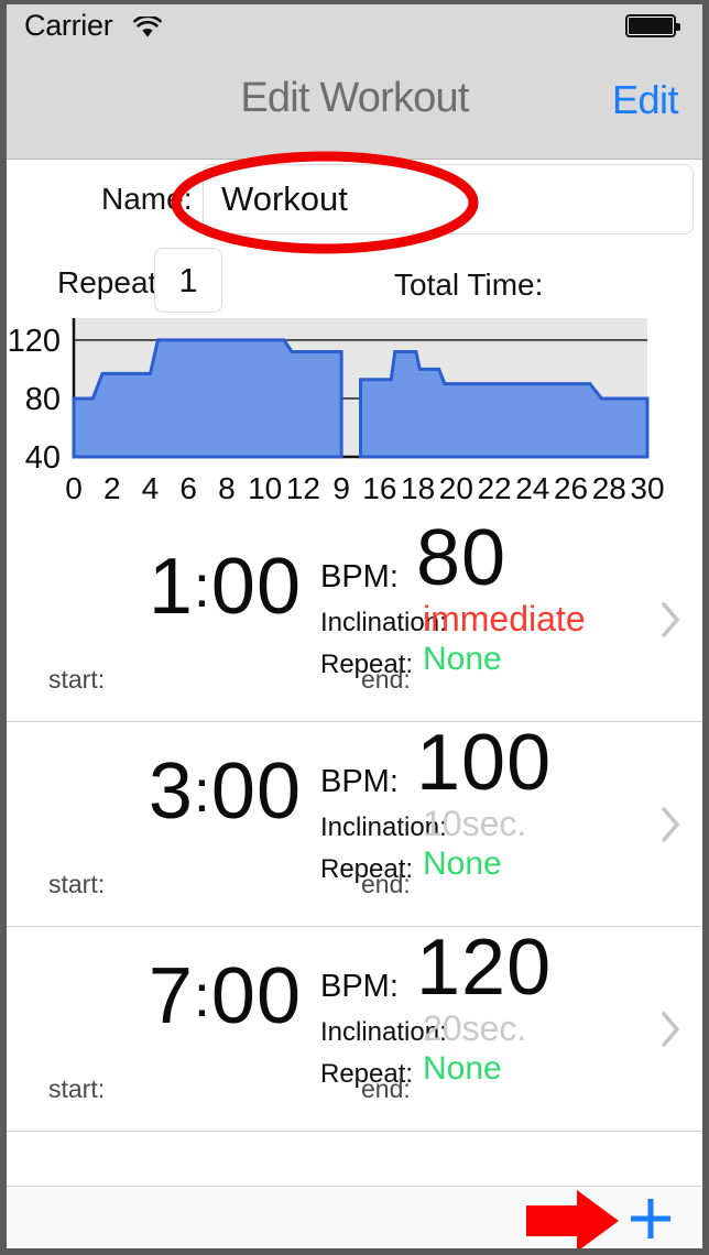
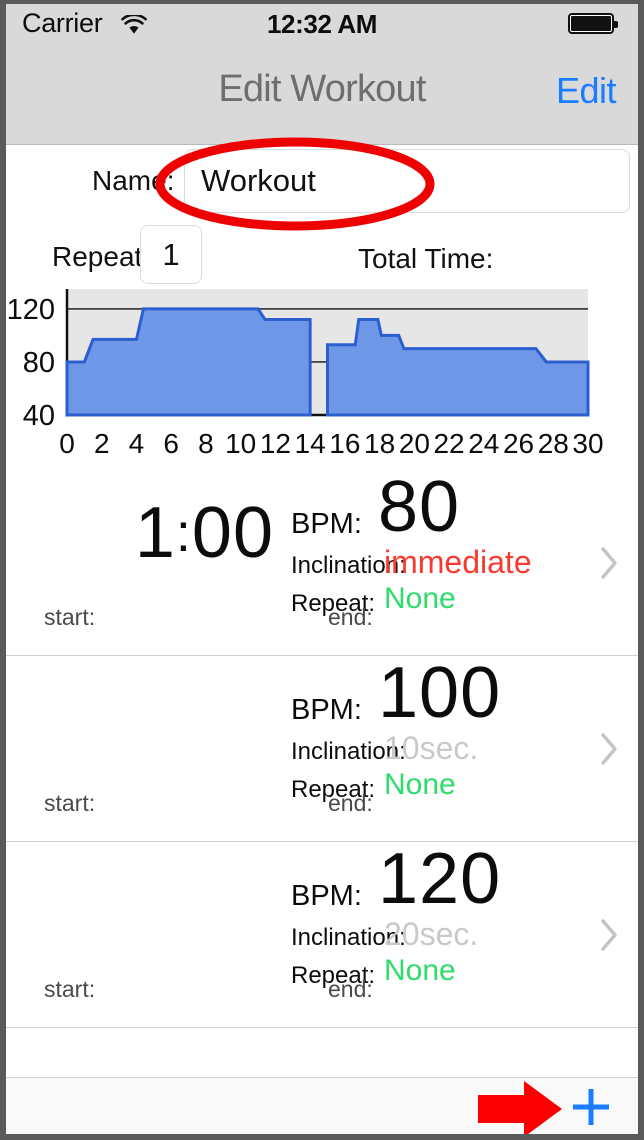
  Carrier
+ 12:32 AM
  Edit Workout
  Edit
  Nam:
  Workout
  Repeat
  1
  Total Time:
  120
  80
  40
  0
  2
  4
  6
  8
  10
  12
- 9
+ 14
  16
  18
  20
  22
  24
  26
  28
  30
  1:00
  BPM:
  80
  Inclination:
  immediate
  Repeat:
  None
  start:
  end:
- 3:00
  BPM:
  100
  Inclination:
  10sec.
  Repeat:
  None
  start:
  end:
- 7:00
  BPM:
  120
  Inclination:
  20sec.
  Repeat:
  None
  start:
  end:
